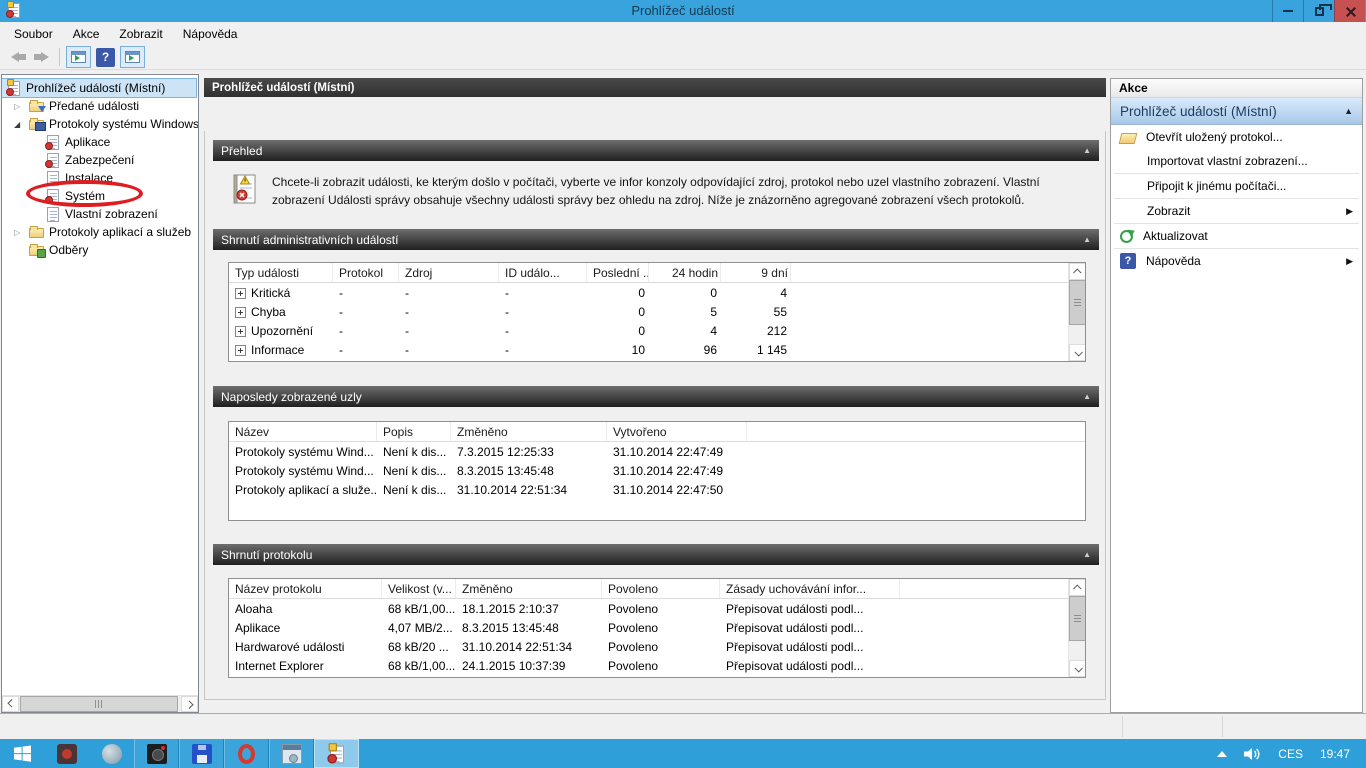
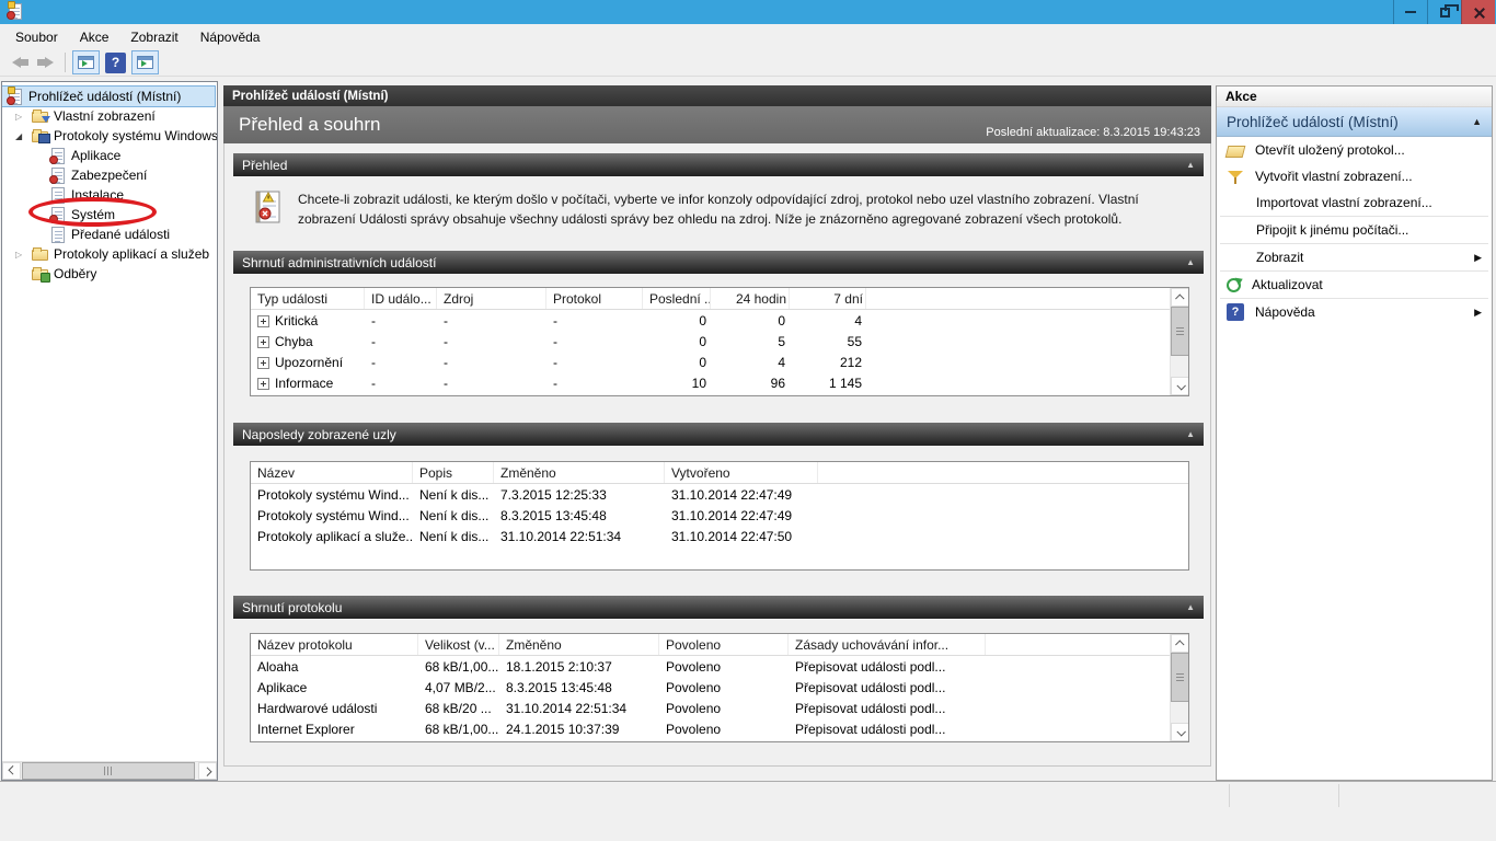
- Prohlížeč událostí
  Soubor
  Akce
  Zobrazit
  Nápověda
  ?
  Prohlížeč událostí (Místní)
  ▷
- Předané události
+ Vlastní zobrazení
  ◢
  Protokoly systému Windows
  Aplikace
  Zabezpečení
  Instalace
  Systém
- Vlastní zobrazení
+ Předané události
  ▷
  Protokoly aplikací a služeb
  Odběry
  Prohlížeč událostí (Místní)
+ Přehled a souhrn
+ Poslední aktualizace: 8.3.2015 19:43:23
  Přehled
  ▲
  Chcete-li zobrazit události, ke kterým došlo v počítači, vyberte ve infor konzoly odpovídající zdroj, protokol nebo uzel vlastního zobrazení. Vlastní zobrazení Události správy obsahuje všechny události správy bez ohledu na zdroj. Níže je znázorněno agregované zobrazení všech protokolů.
  Shrnutí administrativních událostí
  ▲
  Typ události
- Protokol
+ ID událo...
  Zdroj
- ID událo...
+ Protokol
  Poslední ..
  24 hodin
- 9 dní
+ 7 dní
  Kritická
  -
  -
  -
  0
  0
  4
  Chyba
  -
  -
  -
  0
  5
  55
  Upozornění
  -
  -
  -
  0
  4
  212
  Informace
  -
  -
  -
  10
  96
  1 145
  Naposledy zobrazené uzly
  ▲
  Název
  Popis
  Změněno
  Vytvořeno
  Protokoly systému Wind...
  Není k dis...
  7.3.2015 12:25:33
  31.10.2014 22:47:49
  Protokoly systému Wind...
  Není k dis...
  8.3.2015 13:45:48
  31.10.2014 22:47:49
  Protokoly aplikací a služe..
  Není k dis...
  31.10.2014 22:51:34
  31.10.2014 22:47:50
  Shrnutí protokolu
  ▲
  Název protokolu
  Velikost (v...
  Změněno
  Povoleno
  Zásady uchovávání infor...
  Aloaha
  68 kB/1,00...
  18.1.2015 2:10:37
  Povoleno
  Přepisovat události podl...
  Aplikace
  4,07 MB/2...
  8.3.2015 13:45:48
  Povoleno
  Přepisovat události podl...
  Hardwarové události
  68 kB/20 ...
  31.10.2014 22:51:34
  Povoleno
  Přepisovat události podl...
  Internet Explorer
  68 kB/1,00...
  24.1.2015 10:37:39
  Povoleno
  Přepisovat události podl...
  Akce
  Prohlížeč událostí (Místní)
  ▲
  Otevřít uložený protokol...
+ Vytvořit vlastní zobrazení...
  Importovat vlastní zobrazení...
  Připojit k jinému počítači...
  Zobrazit
  ▶
  Aktualizovat
  ?
  Nápověda
  ▶
- CES
- 19:47
